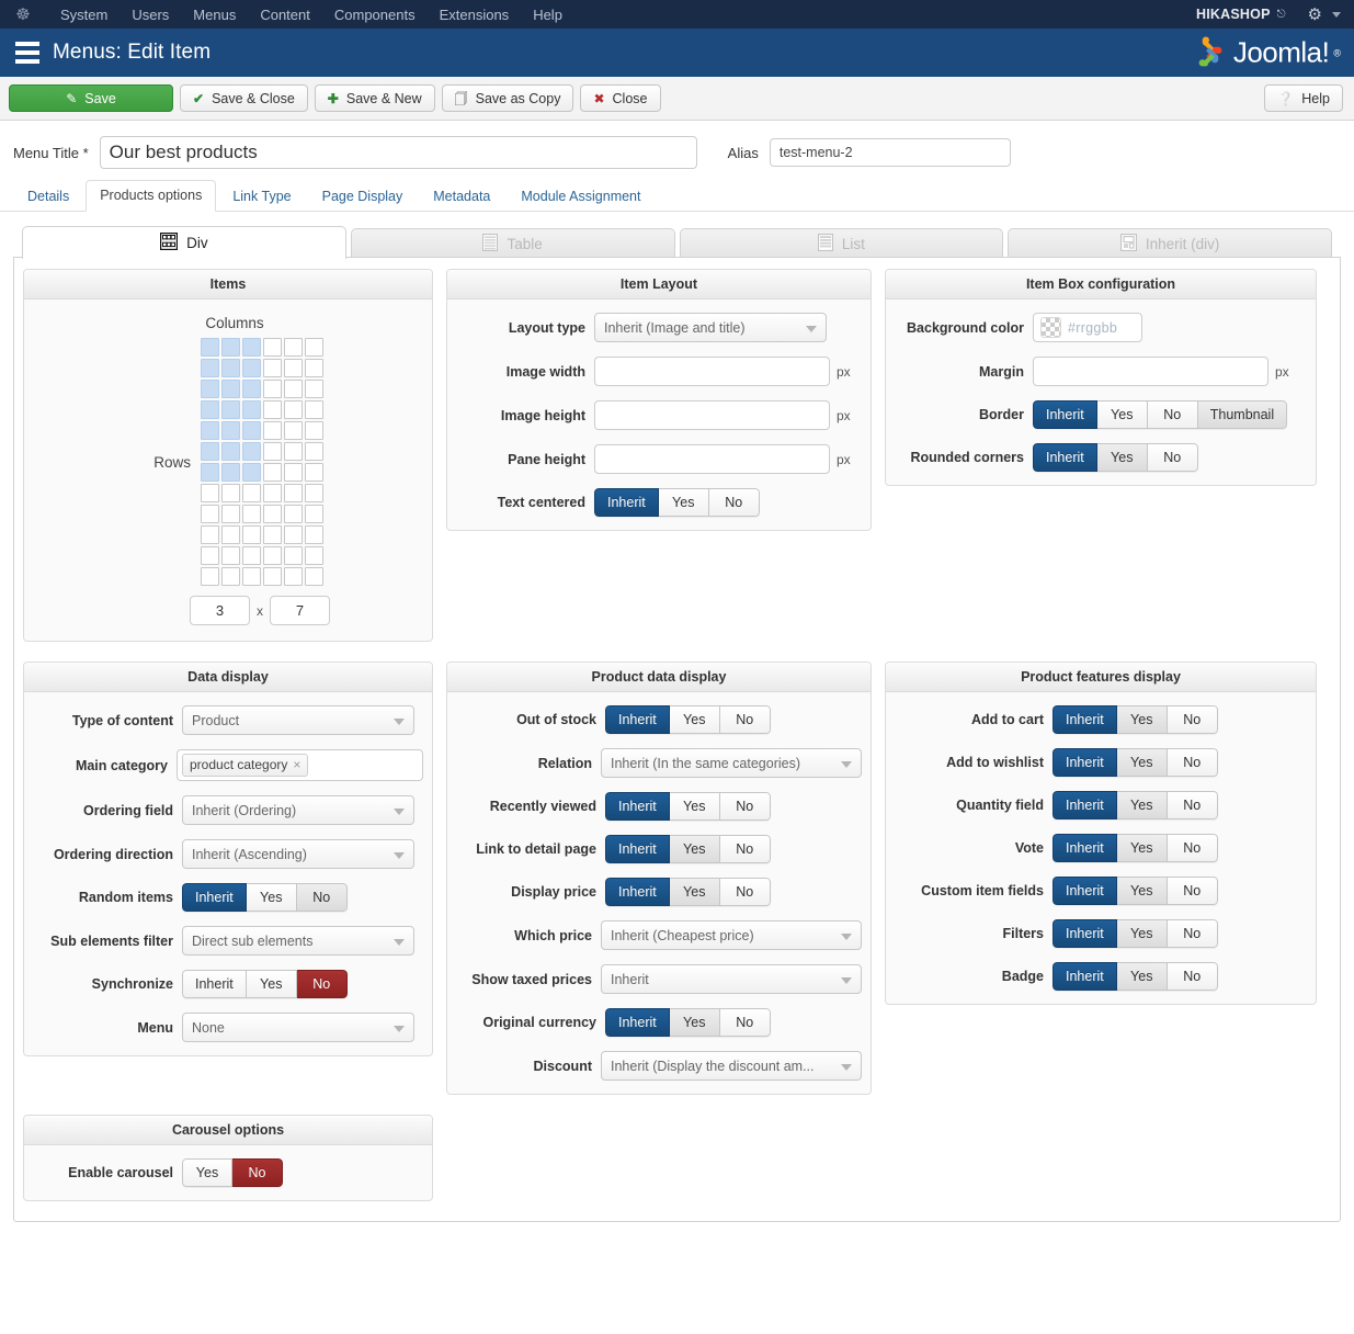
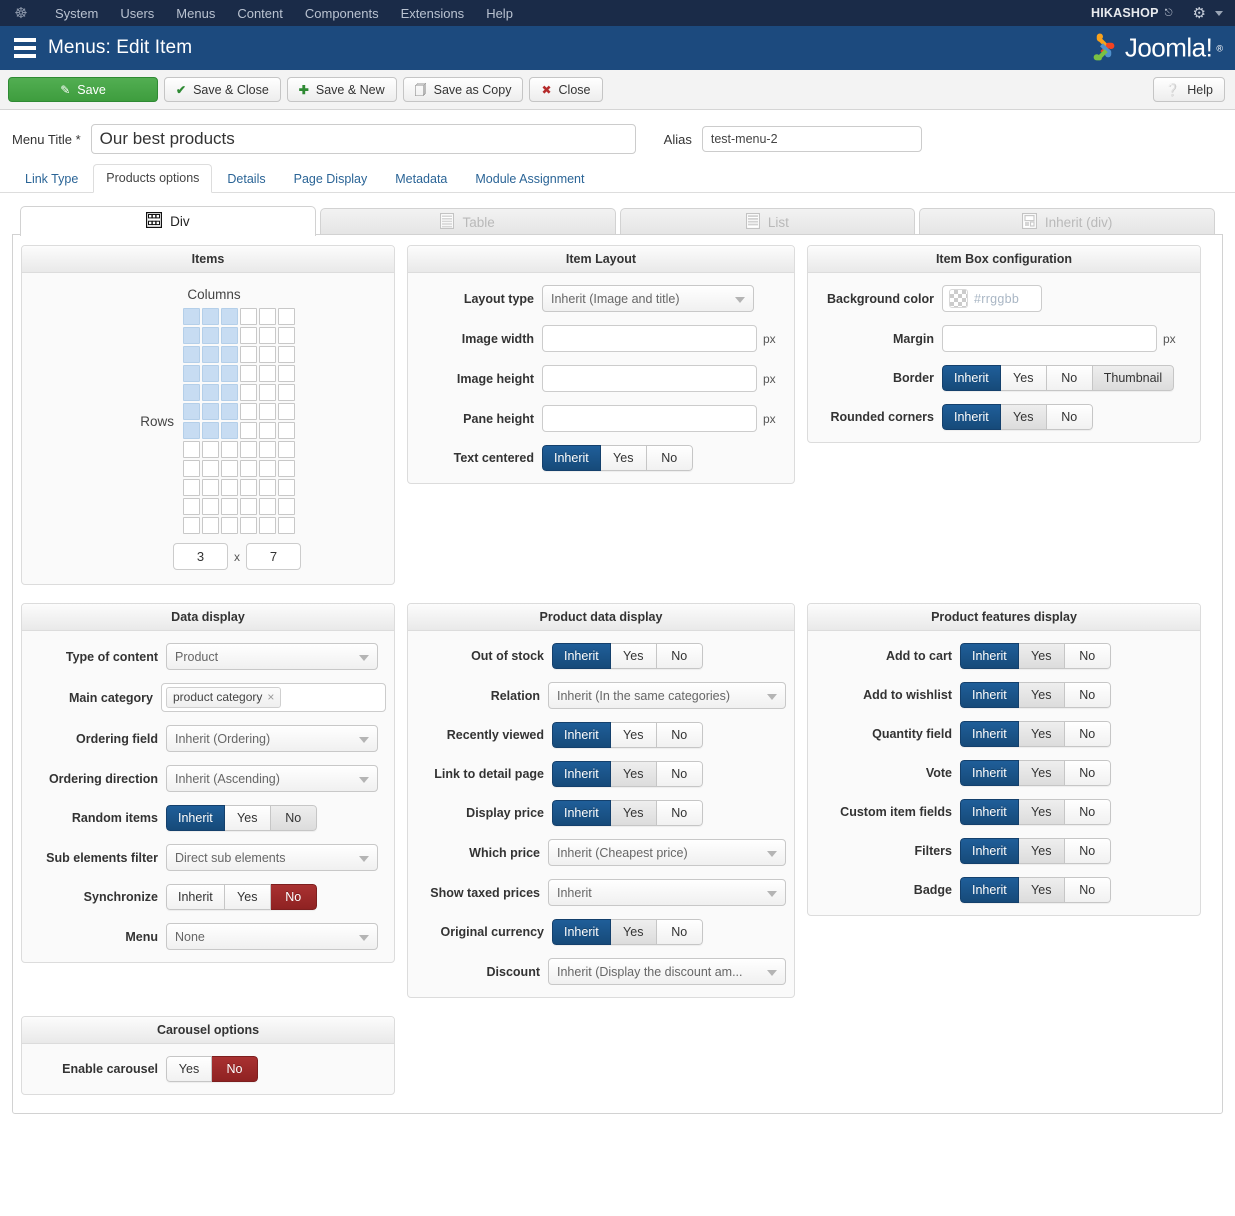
  ☸
  System
  Users
  Menus
  Content
  Components
  Extensions
  Help
  HIKASHOP
  ⎋
  ⚙
  Menus: Edit Item
  Joomla!
  ®
  ✎
  Save
  ✔
  Save & Close
  ✚
  Save & New
  🗍
  Save as Copy
  ✖
  Close
  ❔
  Help
  Menu Title *
  Our best products
  Alias
  test-menu-2
- Details
+ Link Type
  Products options
- Link Type
+ Details
  Page Display
  Metadata
  Module Assignment
  Div
  Table
  List
  Inherit (div)
  Items
  Columns
  Rows
  3
  x
  7
  Item Layout
  Layout type
  Inherit (Image and title)
  Image width
  px
  Image height
  px
  Pane height
  px
  Text centered
  Inherit
  Yes
  No
  Item Box configuration
  Background color
  #rrggbb
  Margin
  px
  Border
  Inherit
  Yes
  No
  Thumbnail
  Rounded corners
  Inherit
  Yes
  No
  Data display
  Type of content
  Product
  Main category
  product category
  ×
  Ordering field
  Inherit (Ordering)
  Ordering direction
  Inherit (Ascending)
  Random items
  Inherit
  Yes
  No
  Sub elements filter
  Direct sub elements
  Synchronize
  Inherit
  Yes
  No
  Menu
  None
  Product data display
  Out of stock
  Inherit
  Yes
  No
  Relation
  Inherit (In the same categories)
  Recently viewed
  Inherit
  Yes
  No
  Link to detail page
  Inherit
  Yes
  No
  Display price
  Inherit
  Yes
  No
  Which price
  Inherit (Cheapest price)
  Show taxed prices
  Inherit
  Original currency
  Inherit
  Yes
  No
  Discount
  Inherit (Display the discount am...
  Product features display
  Add to cart
  Inherit
  Yes
  No
  Add to wishlist
  Inherit
  Yes
  No
  Quantity field
  Inherit
  Yes
  No
  Vote
  Inherit
  Yes
  No
  Custom item fields
  Inherit
  Yes
  No
  Filters
  Inherit
  Yes
  No
  Badge
  Inherit
  Yes
  No
  Carousel options
  Enable carousel
  Yes
  No
